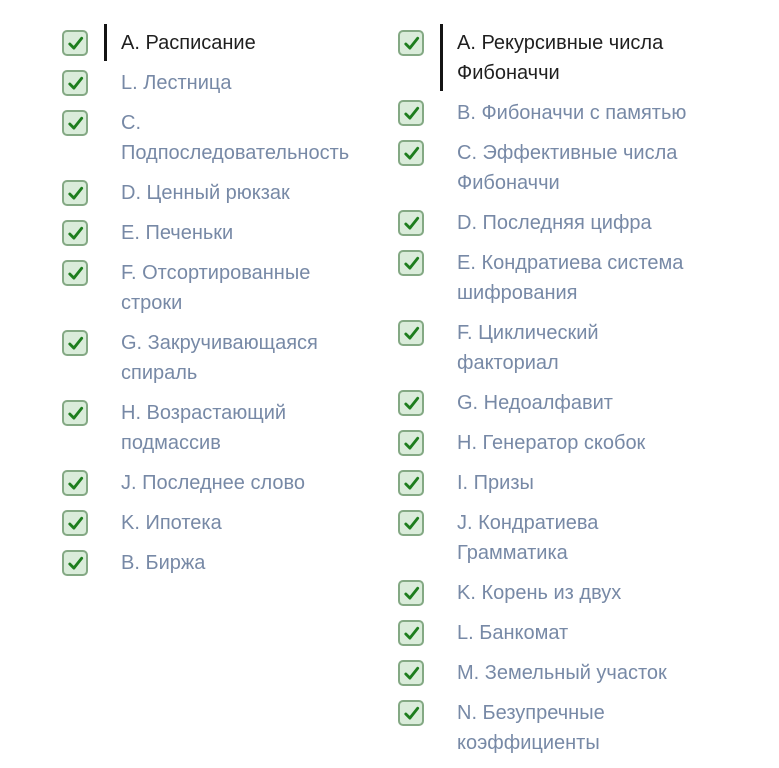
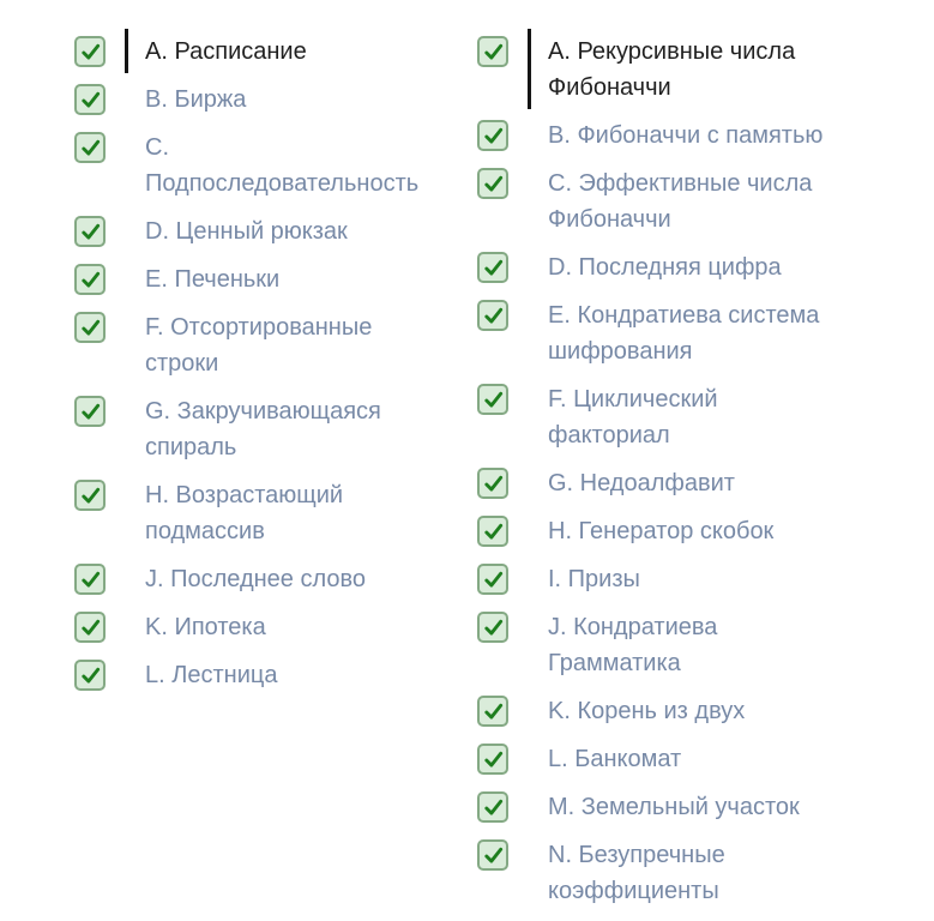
  A. Расписание
- L. Лестница
+ B. Биржа
  C.
  Подпоследовательность
  D. Ценный рюкзак
  E. Печеньки
  F. Отсортированные
  строки
  G. Закручивающаяся
  спираль
  H. Возрастающий
  подмассив
  J. Последнее слово
  K. Ипотека
- B. Биржа
+ L. Лестница
  A. Рекурсивные числа
  Фибоначчи
  B. Фибоначчи с памятью
  C. Эффективные числа
  Фибоначчи
  D. Последняя цифра
  E. Кондратиева система
  шифрования
  F. Циклический
  факториал
  G. Недоалфавит
  H. Генератор скобок
  I. Призы
  J. Кондратиева
  Грамматика
  K. Корень из двух
  L. Банкомат
  M. Земельный участок
  N. Безупречные
  коэффициенты
